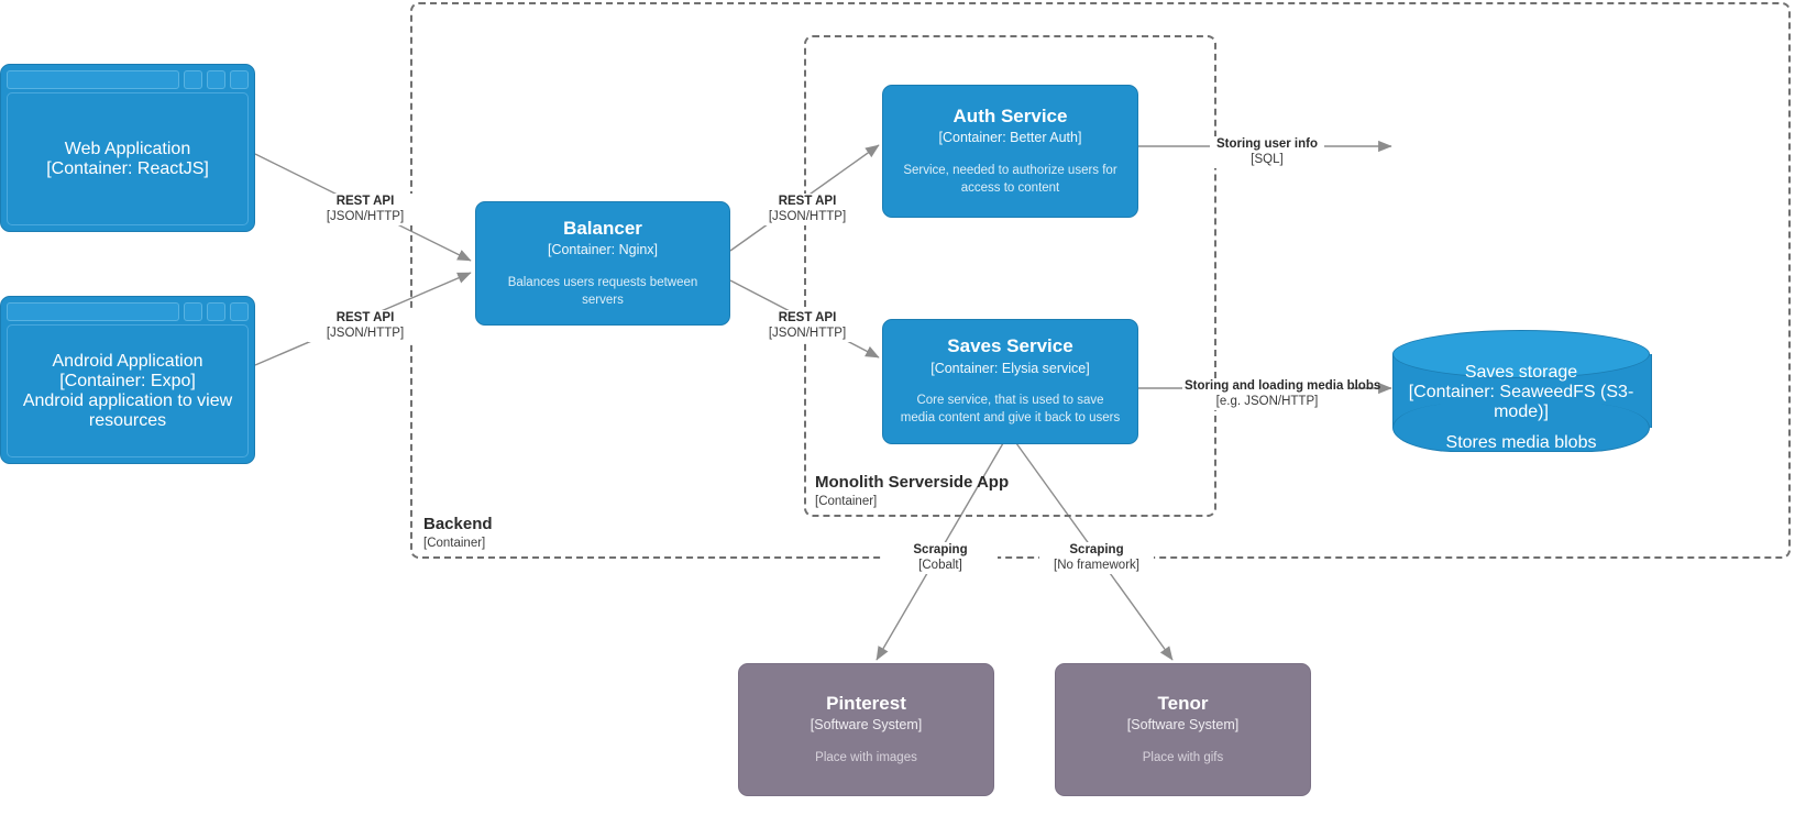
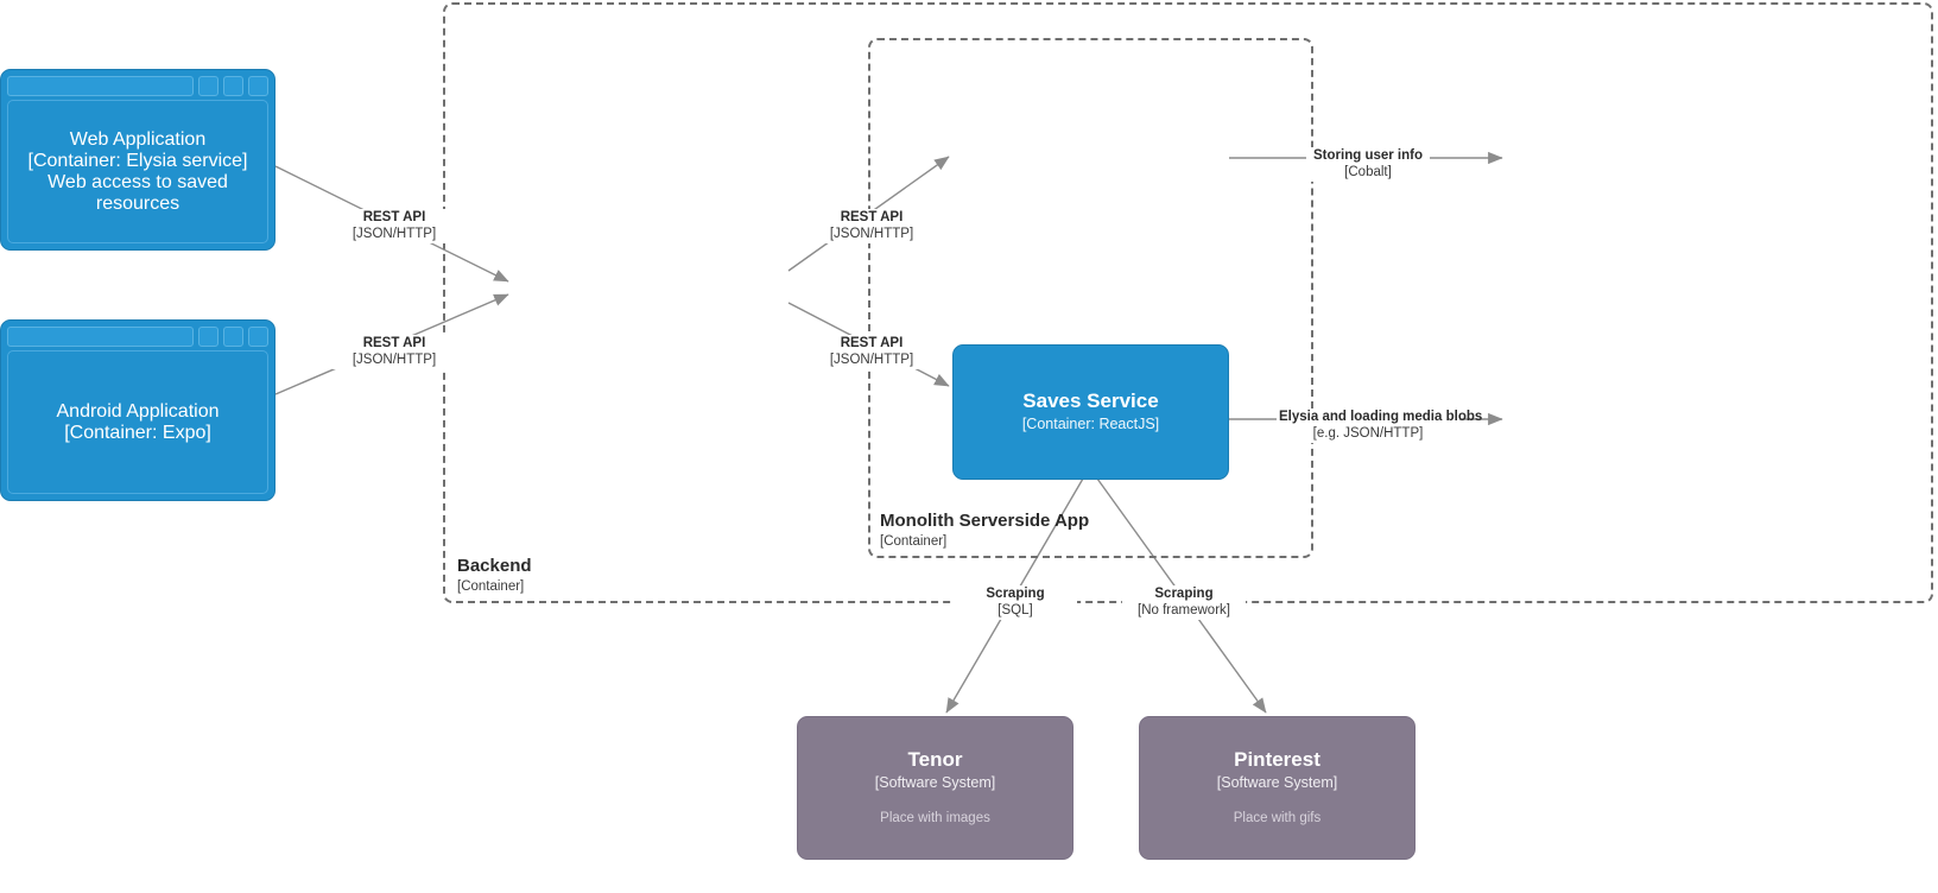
  Backend
  [Container]
  Monolith Serverside App
  [Container]
  Web Application
- [Container: ReactJS]
+ [Container: Elysia service]
+ Web access to saved resources
  Android Application
  [Container: Expo]
- Android application to view resources
- Balancer
- [Container: Nginx]
- Balances users requests between servers
- Auth Service
- [Container: Better Auth]
- Service, needed to authorize users for access to content
  Saves Service
- [Container: Elysia service]
+ [Container: ReactJS]
- Core service, that is used to save media content and give it back to users
- Saves storage
- [Container: SeaweedFS (S3-mode)]
- Stores media blobs
- Pinterest
+ Tenor
  [Software System]
  Place with images
- Tenor
+ Pinterest
  [Software System]
  Place with gifs
  REST API
  [JSON/HTTP]
  REST API
  [JSON/HTTP]
  REST API
  [JSON/HTTP]
  REST API
  [JSON/HTTP]
  Storing user info
- [SQL]
+ [Cobalt]
- Storing and loading media blobs
+ Elysia and loading media blobs
  [e.g. JSON/HTTP]
  Scraping
- [Cobalt]
+ [SQL]
  Scraping
  [No framework]
